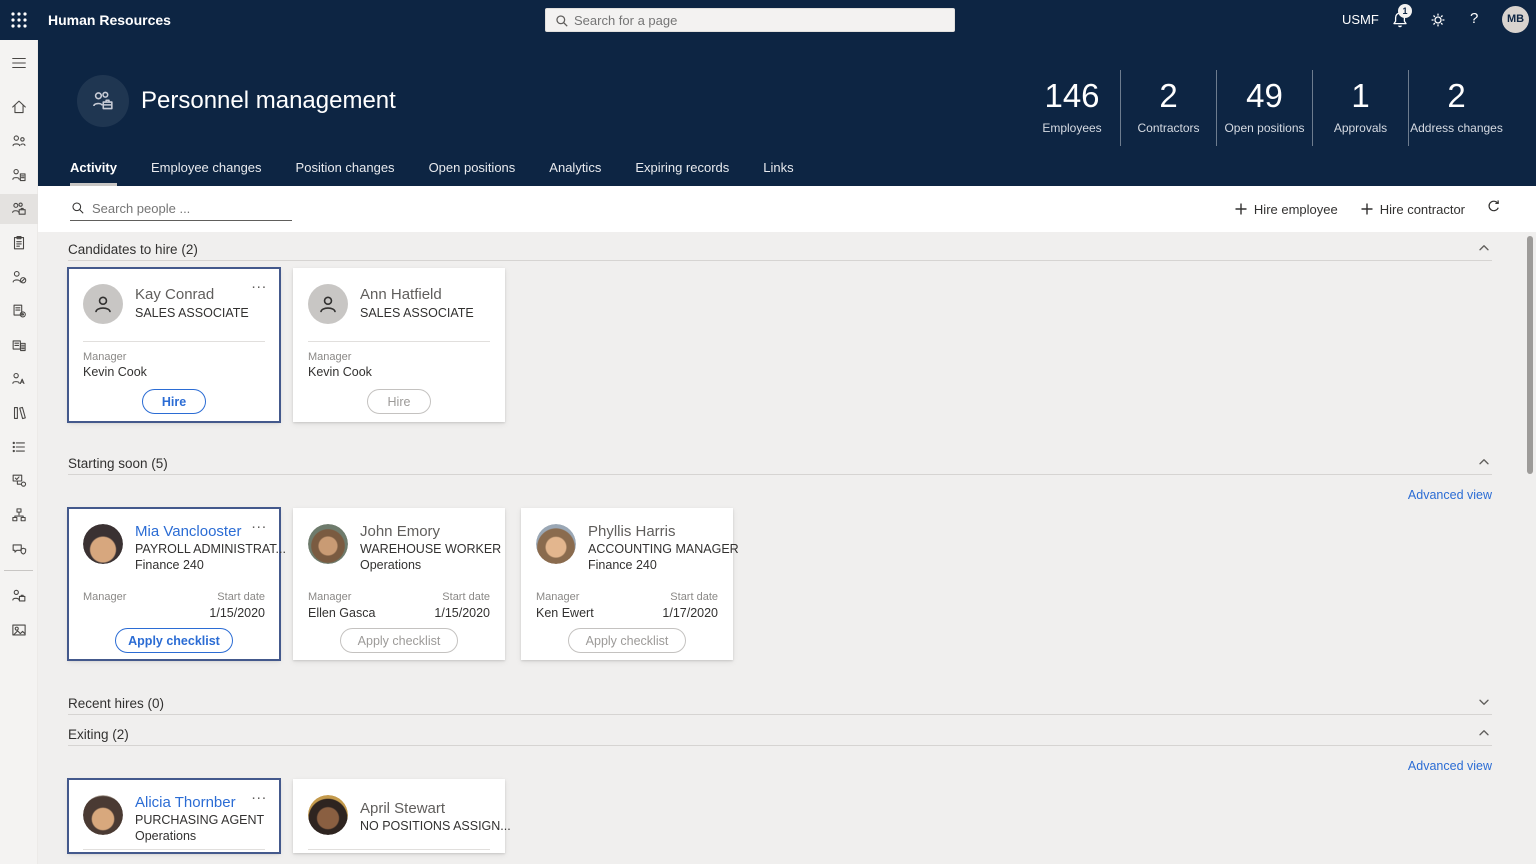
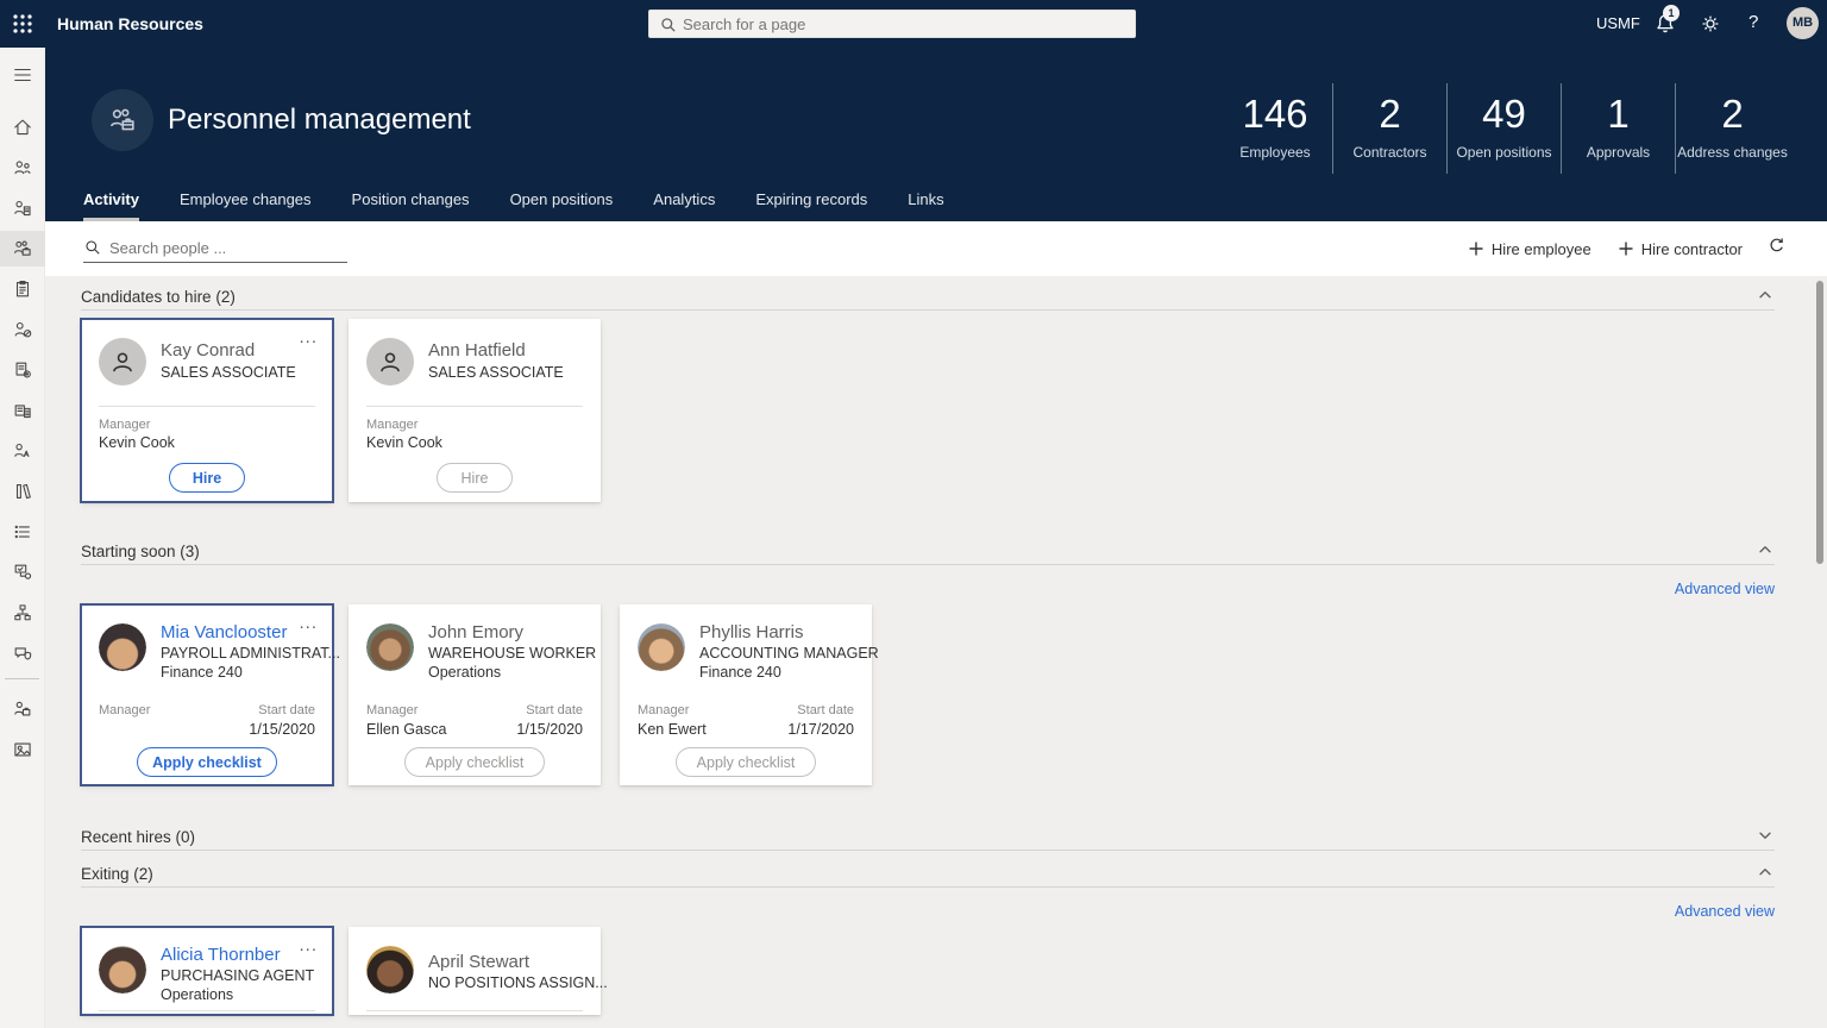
  Human Resources
  Search for a page
  USMF
  1
  ?
  MB
  Personnel management
  146
  Employees
  2
  Contractors
  49
  Open positions
  1
  Approvals
  2
  Address changes
  Activity
  Employee changes
  Position changes
  Open positions
  Analytics
  Expiring records
  Links
  Search people ...
  Hire employee
  Hire contractor
  Candidates to hire (2)
  Kay Conrad
  SALES ASSOCIATE
  ...
  Manager
  Kevin Cook
  Hire
  Ann Hatfield
  SALES ASSOCIATE
  Manager
  Kevin Cook
  Hire
- Starting soon (5)
+ Starting soon (3)
  Advanced view
  Mia Vanclooster
  PAYROLL ADMINISTRAT...
  Finance 240
  ...
  Manager
  Start date
  1/15/2020
  Apply checklist
  John Emory
  WAREHOUSE WORKER
  Operations
  Manager
  Start date
  Ellen Gasca
  1/15/2020
  Apply checklist
  Phyllis Harris
  ACCOUNTING MANAGER
  Finance 240
  Manager
  Start date
  Ken Ewert
  1/17/2020
  Apply checklist
  Recent hires (0)
  Exiting (2)
  Advanced view
  Alicia Thornber
  PURCHASING AGENT
  Operations
  ...
  April Stewart
  NO POSITIONS ASSIGN...
